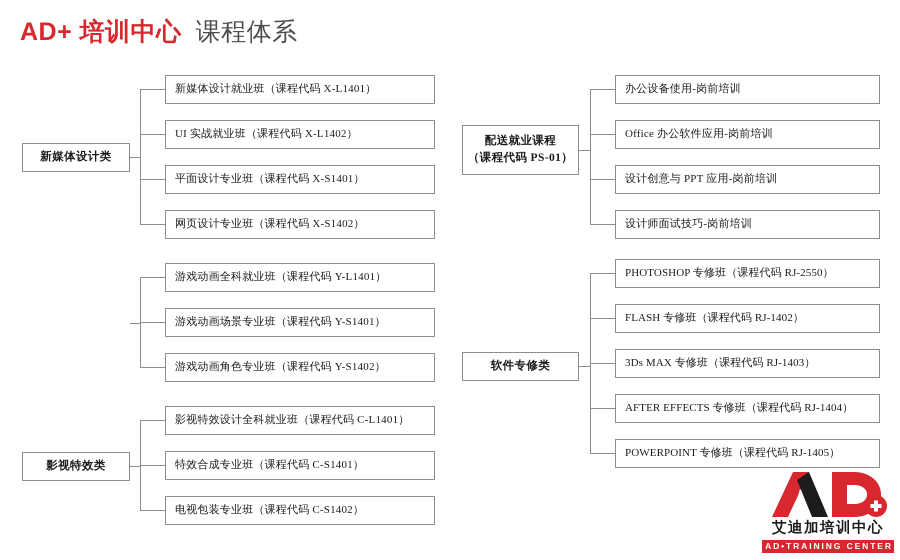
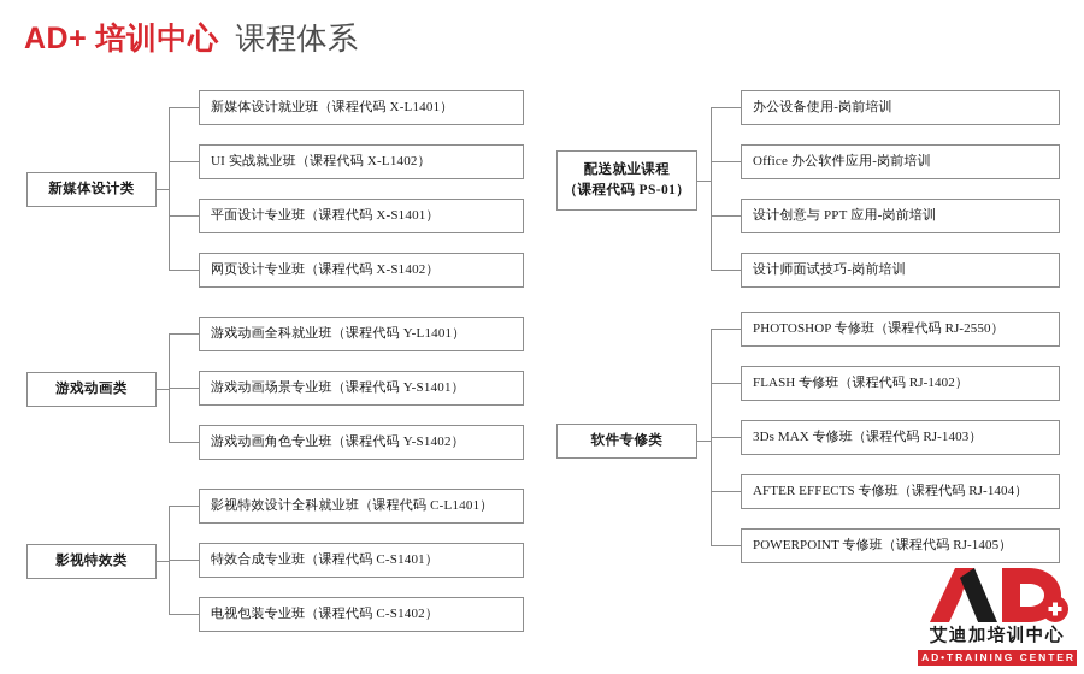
  AD+ 培训中心 课程体系
  新媒体设计类
  新媒体设计就业班（课程代码 X-L1401）
  UI 实战就业班（课程代码 X-L1402）
  平面设计专业班（课程代码 X-S1401）
  网页设计专业班（课程代码 X-S1402）
+ 游戏动画类
  游戏动画全科就业班（课程代码 Y-L1401）
  游戏动画场景专业班（课程代码 Y-S1401）
  游戏动画角色专业班（课程代码 Y-S1402）
  影视特效类
  影视特效设计全科就业班（课程代码 C-L1401）
  特效合成专业班（课程代码 C-S1401）
  电视包装专业班（课程代码 C-S1402）
  配送就业课程
  （课程代码 PS-01）
  办公设备使用-岗前培训
  Office 办公软件应用-岗前培训
  设计创意与 PPT 应用-岗前培训
  设计师面试技巧-岗前培训
  软件专修类
  PHOTOSHOP 专修班（课程代码 RJ-2550）
  FLASH 专修班（课程代码 RJ-1402）
  3Ds MAX 专修班（课程代码 RJ-1403）
  AFTER EFFECTS 专修班（课程代码 RJ-1404）
  POWERPOINT 专修班（课程代码 RJ-1405）
  艾迪加培训中心
  AD•TRAINING CENTER
